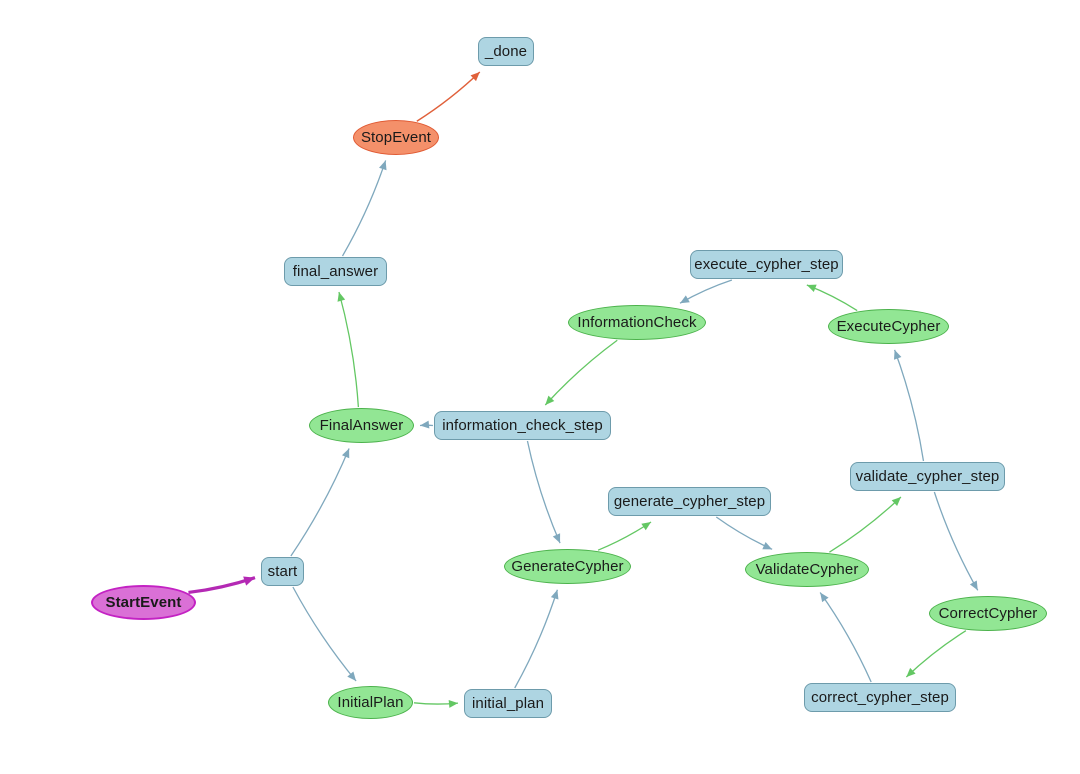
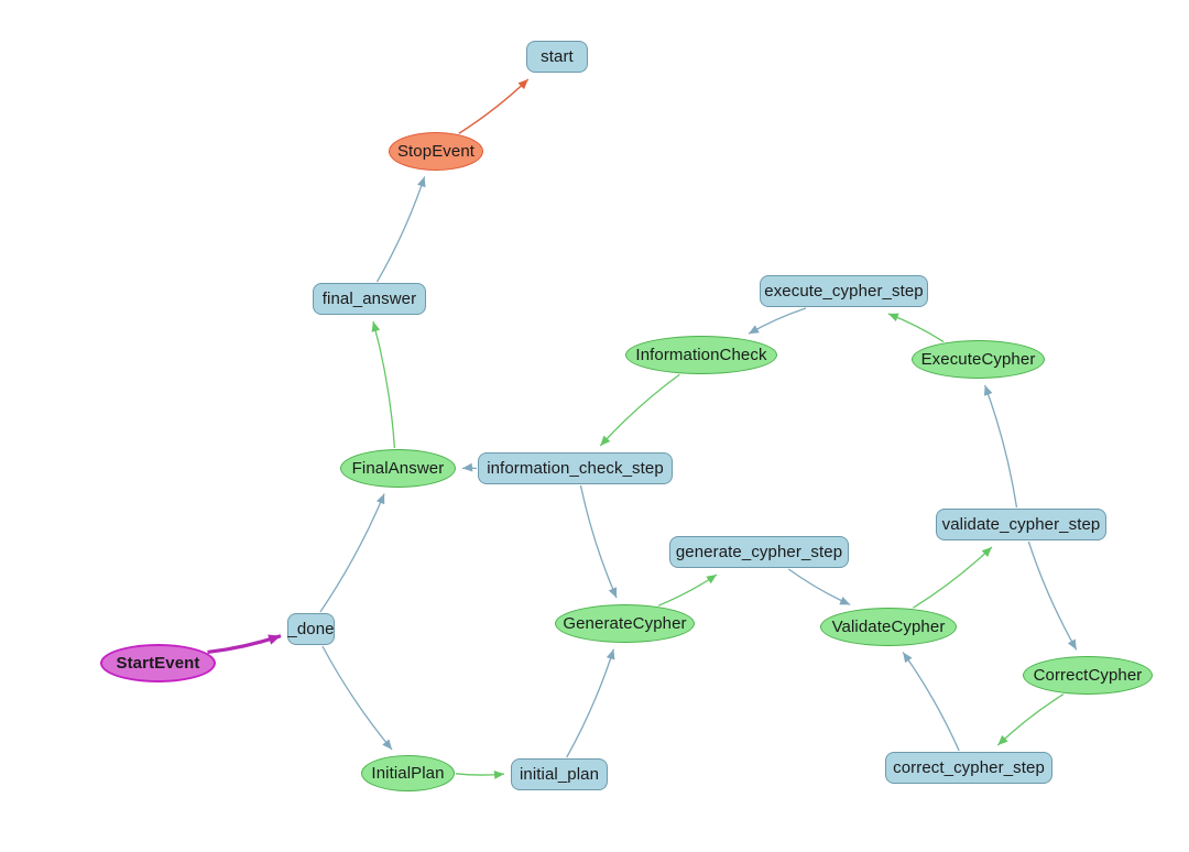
- _done
+ start
  StopEvent
  final_answer
  execute_cypher_step
  InformationCheck
  ExecuteCypher
  FinalAnswer
  information_check_step
  validate_cypher_step
  generate_cypher_step
- start
+ _done
  GenerateCypher
  ValidateCypher
  StartEvent
  CorrectCypher
  correct_cypher_step
  InitialPlan
  initial_plan
